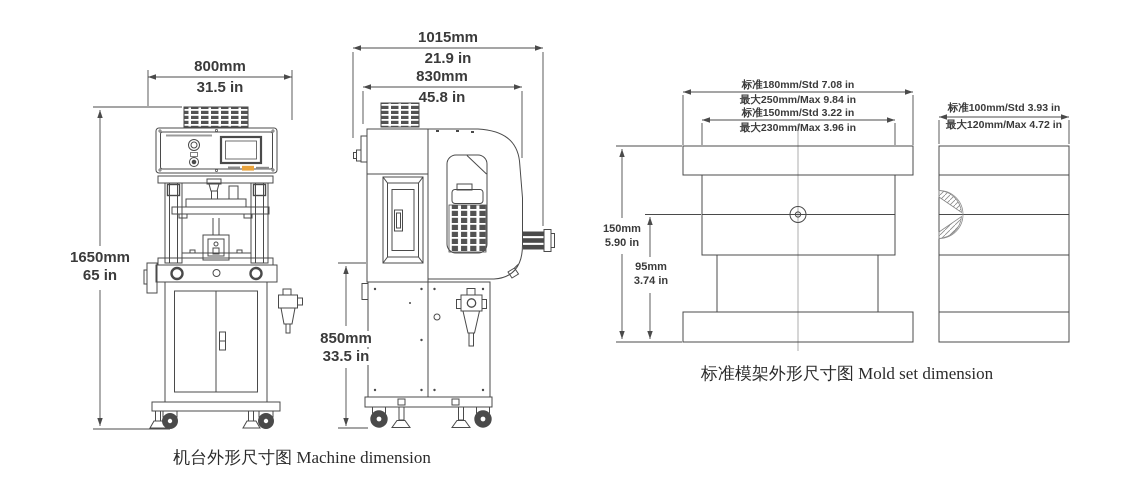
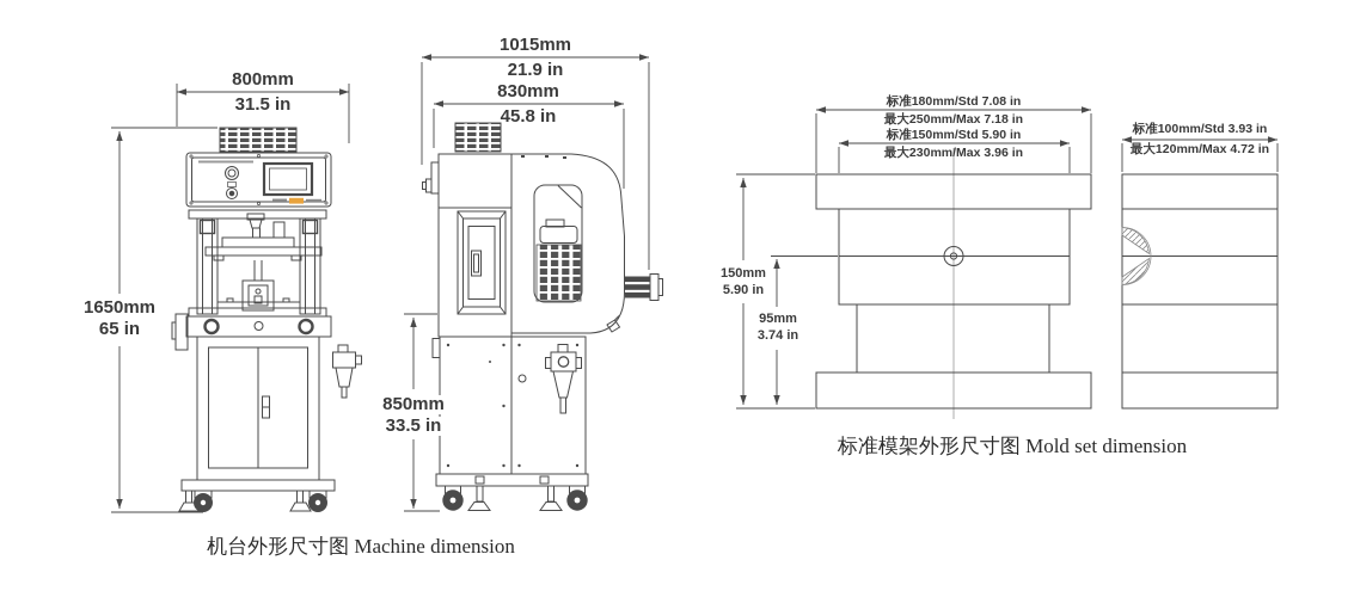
  800mm
  31.5 in
  1015mm
  21.9 in
  830mm
  45.8 in
  1650mm
  65 in
  850mm
  33.5 in
  标准180mm/Std 7.08 in
- 最大250mm/Max 9.84 in
+ 最大250mm/Max 7.18 in
- 标准150mm/Std 3.22 in
+ 标准150mm/Std 5.90 in
  最大230mm/Max 3.96 in
  标准100mm/Std 3.93 in
  最大120mm/Max 4.72 in
  150mm
  5.90 in
  95mm
  3.74 in
  机台外形尺寸图 Machine dimension
  标准模架外形尺寸图 Mold set dimension
